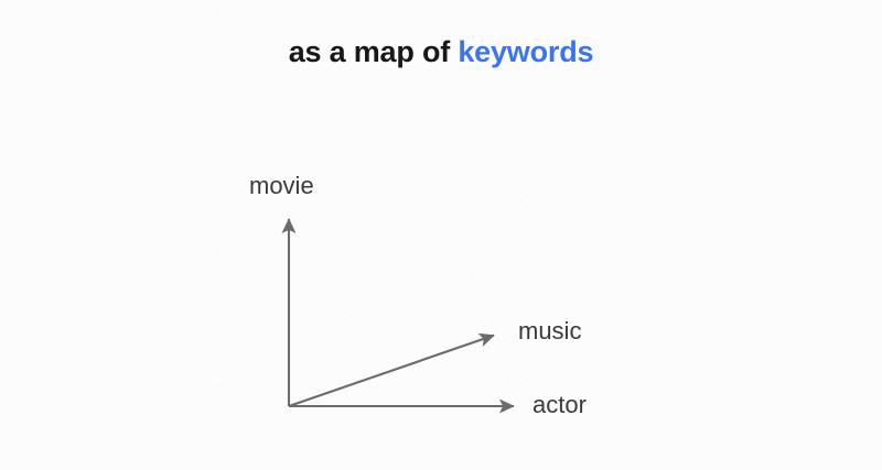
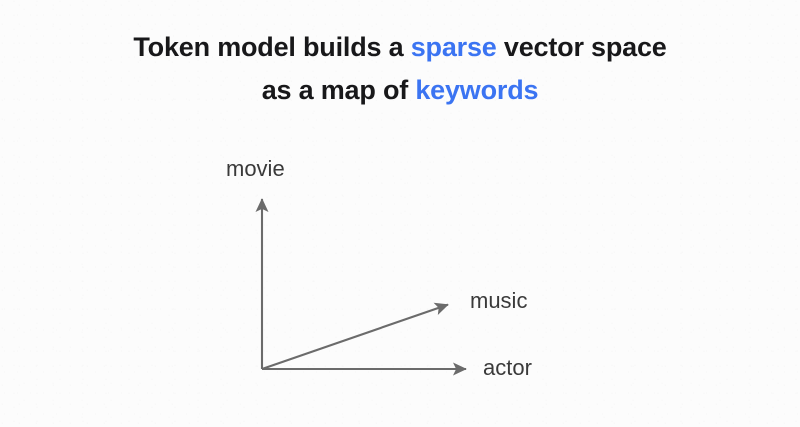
+ Token model builds a sparse vector space
  as a map of keywords
  movie
  music
  actor
